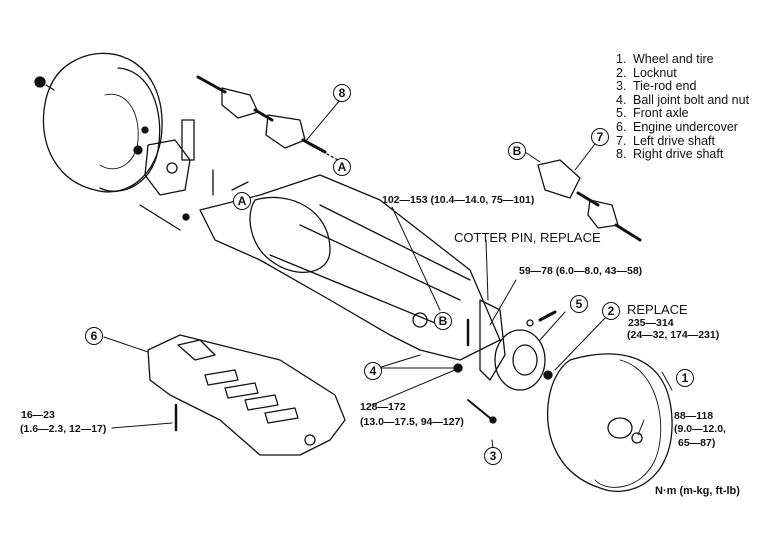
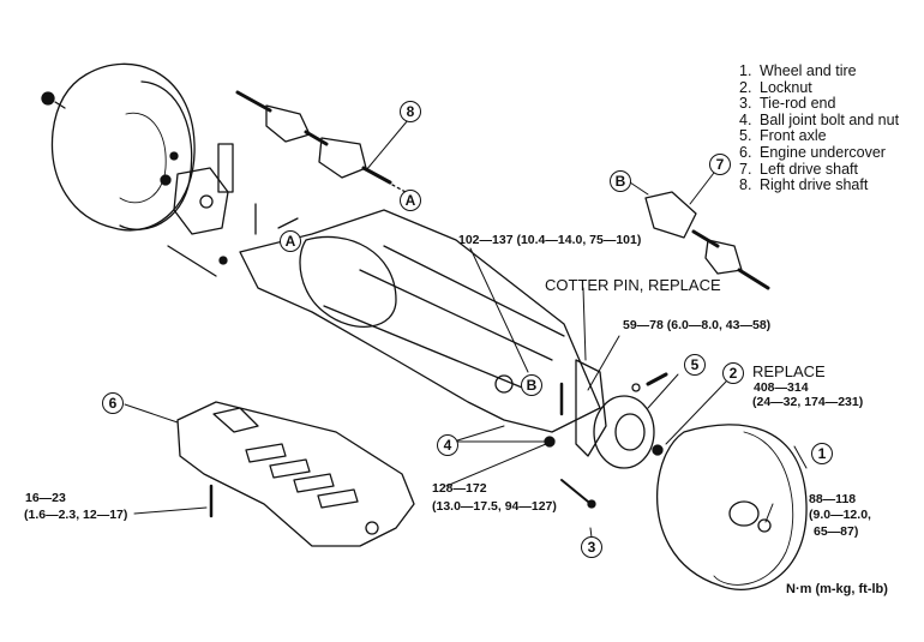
  1
  2
  3
  4
  5
  6
  7
  8
  A
  A
  B
  B
- 102—153 (10.4—14.0, 75—101)
+ 102—137 (10.4—14.0, 75—101)
  COTTER PIN, REPLACE
  59—78 (6.0—8.0, 43—58)
  REPLACE
- 235—314
+ 408—314
  (24—32, 174—231)
  128—172
  (13.0—17.5, 94—127)
  16—23
  (1.6—2.3, 12—17)
  88—118
  (9.0—12.0,
  65—87)
  N·m (m-kg, ft-lb)
  1.
  Wheel and tire
  2.
  Locknut
  3.
  Tie-rod end
  4.
  Ball joint bolt and nut
  5.
  Front axle
  6.
  Engine undercover
  7.
  Left drive shaft
  8.
  Right drive shaft
